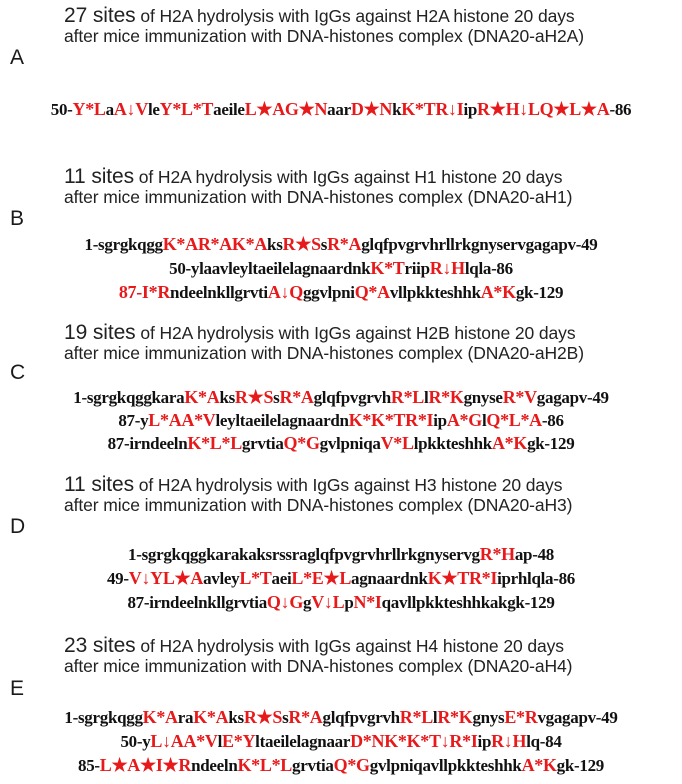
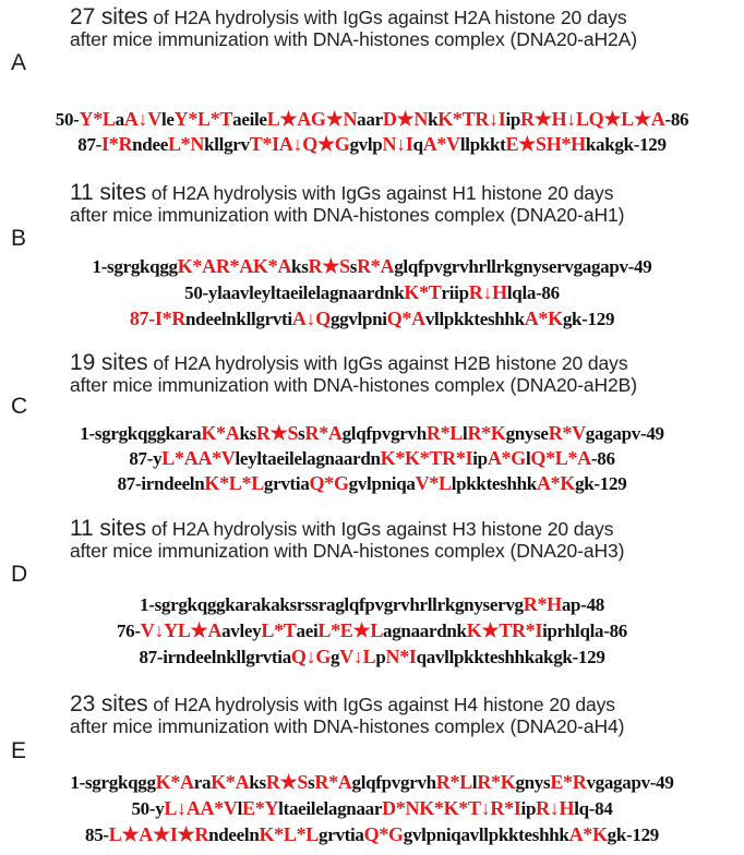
  27 sites of H2A hydrolysis with IgGs against H2A histone 20 days
  after mice immunization with DNA-histones complex (DNA20-aH2A)
  A
  50-Y*LaA↓VleY*L*TaeileL★AG★NaarD★NkK*TR↓IipR★H↓LQ★L★A-86
+ 87-I*RndeeL*NkllgrvT*IA↓Q★GgvlpN↓IqA*VllpkktE★SH*Hkakgk-129
  11 sites of H2A hydrolysis with IgGs against H1 histone 20 days
  after mice immunization with DNA-histones complex (DNA20-aH1)
  B
  1-sgrgkqggK*AR*AK*AksR★SsR*Aglqfpvgrvhrllrkgnyservgagapv-49
  50-ylaavleyltaeilelagnaardnkK*TriipR↓Hlqla-86
  87-I*RndeelnkllgrvtiA↓QggvlpniQ*AvllpkkteshhkA*Kgk-129
  19 sites of H2A hydrolysis with IgGs against H2B histone 20 days
  after mice immunization with DNA-histones complex (DNA20-aH2B)
  C
  1-sgrgkqggkaraK*AksR★SsR*AglqfpvgrvhR*LlR*KgnyseR*Vgagapv-49
  87-yL*AA*VleyltaeilelagnaardnK*K*TR*IipA*GlQ*L*A-86
  87-irndeelnK*L*LgrvtiaQ*GgvlpniqaV*LlpkkteshhkA*Kgk-129
  11 sites of H2A hydrolysis with IgGs against H3 histone 20 days
  after mice immunization with DNA-histones complex (DNA20-aH3)
  D
  1-sgrgkqggkarakaksrssraglqfpvgrvhrllrkgnyservgR*Hap-48
- 49-V↓YL★AavleyL*TaeiL*E★LagnaardnkK★TR*Iiprhlqla-86
+ 76-V↓YL★AavleyL*TaeiL*E★LagnaardnkK★TR*Iiprhlqla-86
  87-irndeelnkllgrvtiaQ↓GgV↓LpN*Iqavllpkkteshhkakgk-129
  23 sites of H2A hydrolysis with IgGs against H4 histone 20 days
  after mice immunization with DNA-histones complex (DNA20-aH4)
  E
  1-sgrgkqggK*AraK*AksR★SsR*AglqfpvgrvhR*LlR*KgnysE*Rvgagapv-49
  50-yL↓AA*VlE*YltaeilelagnaarD*NK*K*T↓R*IipR↓Hlq-84
  85-L★A★I★RndeelnK*L*LgrvtiaQ*GgvlpniqavllpkkteshhkA*Kgk-129
